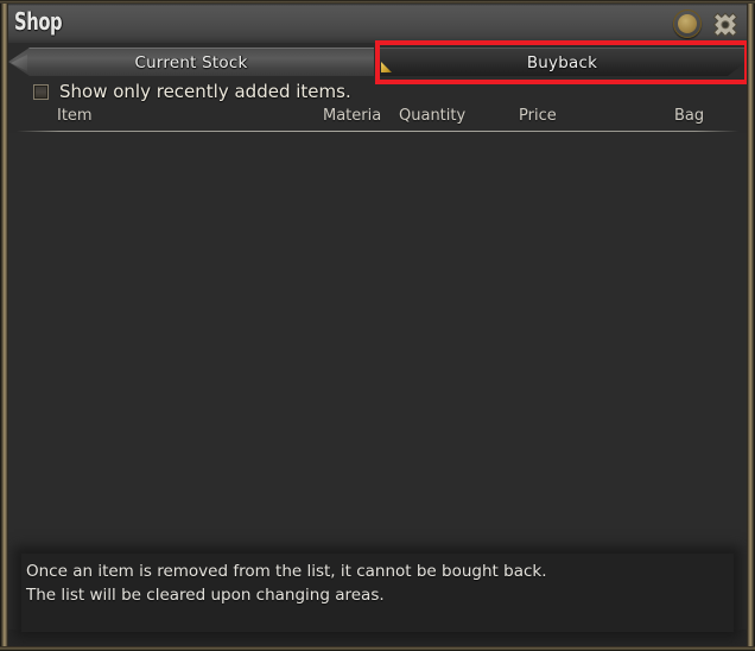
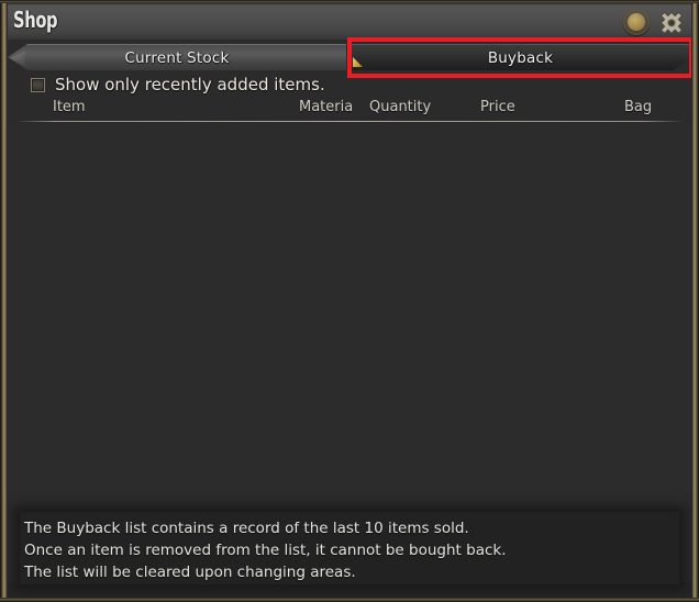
  Shop
  Current Stock
  Buyback
  Show only recently added items.
  Item
  Materia
  Quantity
  Price
  Bag
+ The Buyback list contains a record of the last 10 items sold.
  Once an item is removed from the list, it cannot be bought back.
  The list will be cleared upon changing areas.
